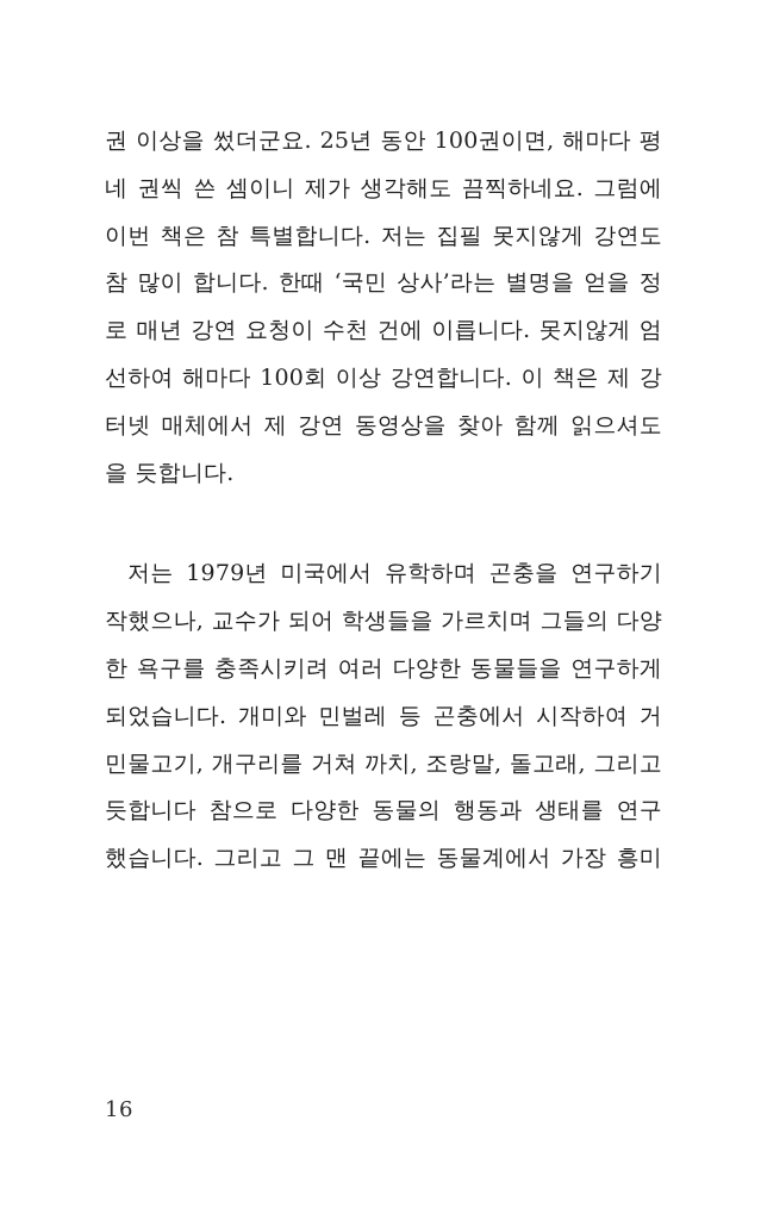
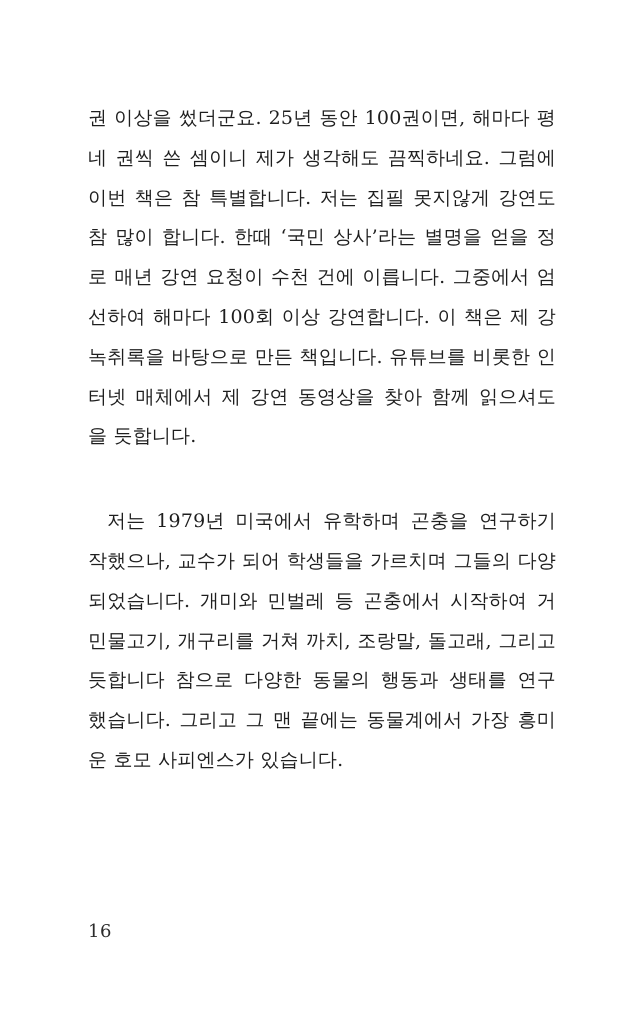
  권 이상을 썼더군요. 25년 동안 100권이면, 해마다 평
  네 권씩 쓴 셈이니 제가 생각해도 끔찍하네요. 그럼에
  이번 책은 참 특별합니다. 저는 집필 못지않게 강연도
  참 많이 합니다. 한때 ‘국민 상사’라는 별명을 얻을 정
- 로 매년 강연 요청이 수천 건에 이릅니다. 못지않게 엄
+ 로 매년 강연 요청이 수천 건에 이릅니다. 그중에서 엄
  선하여 해마다 100회 이상 강연합니다. 이 책은 제 강
+ 녹취록을 바탕으로 만든 책입니다. 유튜브를 비롯한 인
  터넷 매체에서 제 강연 동영상을 찾아 함께 읽으셔도
  을 듯합니다.
  저는 1979년 미국에서 유학하며 곤충을 연구하기
  작했으나, 교수가 되어 학생들을 가르치며 그들의 다양
- 한 욕구를 충족시키려 여러 다양한 동물들을 연구하게
  되었습니다. 개미와 민벌레 등 곤충에서 시작하여 거
  민물고기, 개구리를 거쳐 까치, 조랑말, 돌고래, 그리고
  듯합니다 참으로 다양한 동물의 행동과 생태를 연구
  했습니다. 그리고 그 맨 끝에는 동물계에서 가장 흥미
+ 운 호모 사피엔스가 있습니다.
  16
